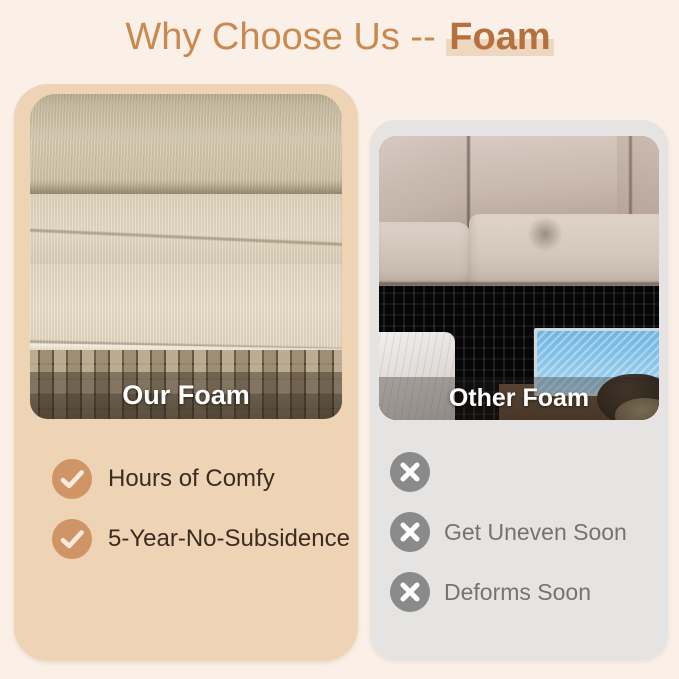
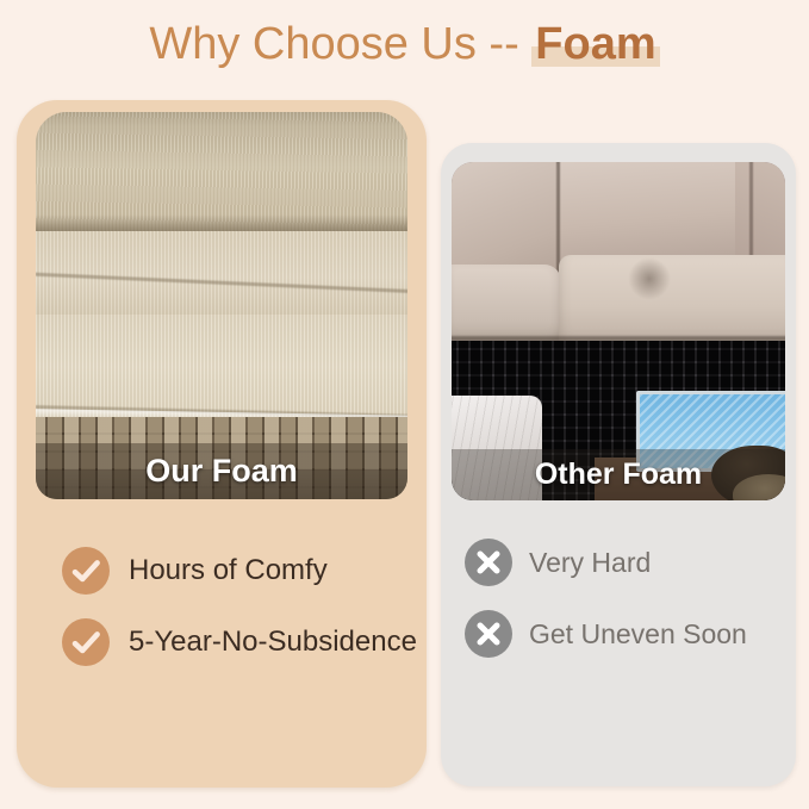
  Why Choose Us -- Foam
  Our Foam
  Hours of Comfy
  5-Year-No-Subsidence
  Other Foam
+ Very Hard
  Get Uneven Soon
- Deforms Soon
